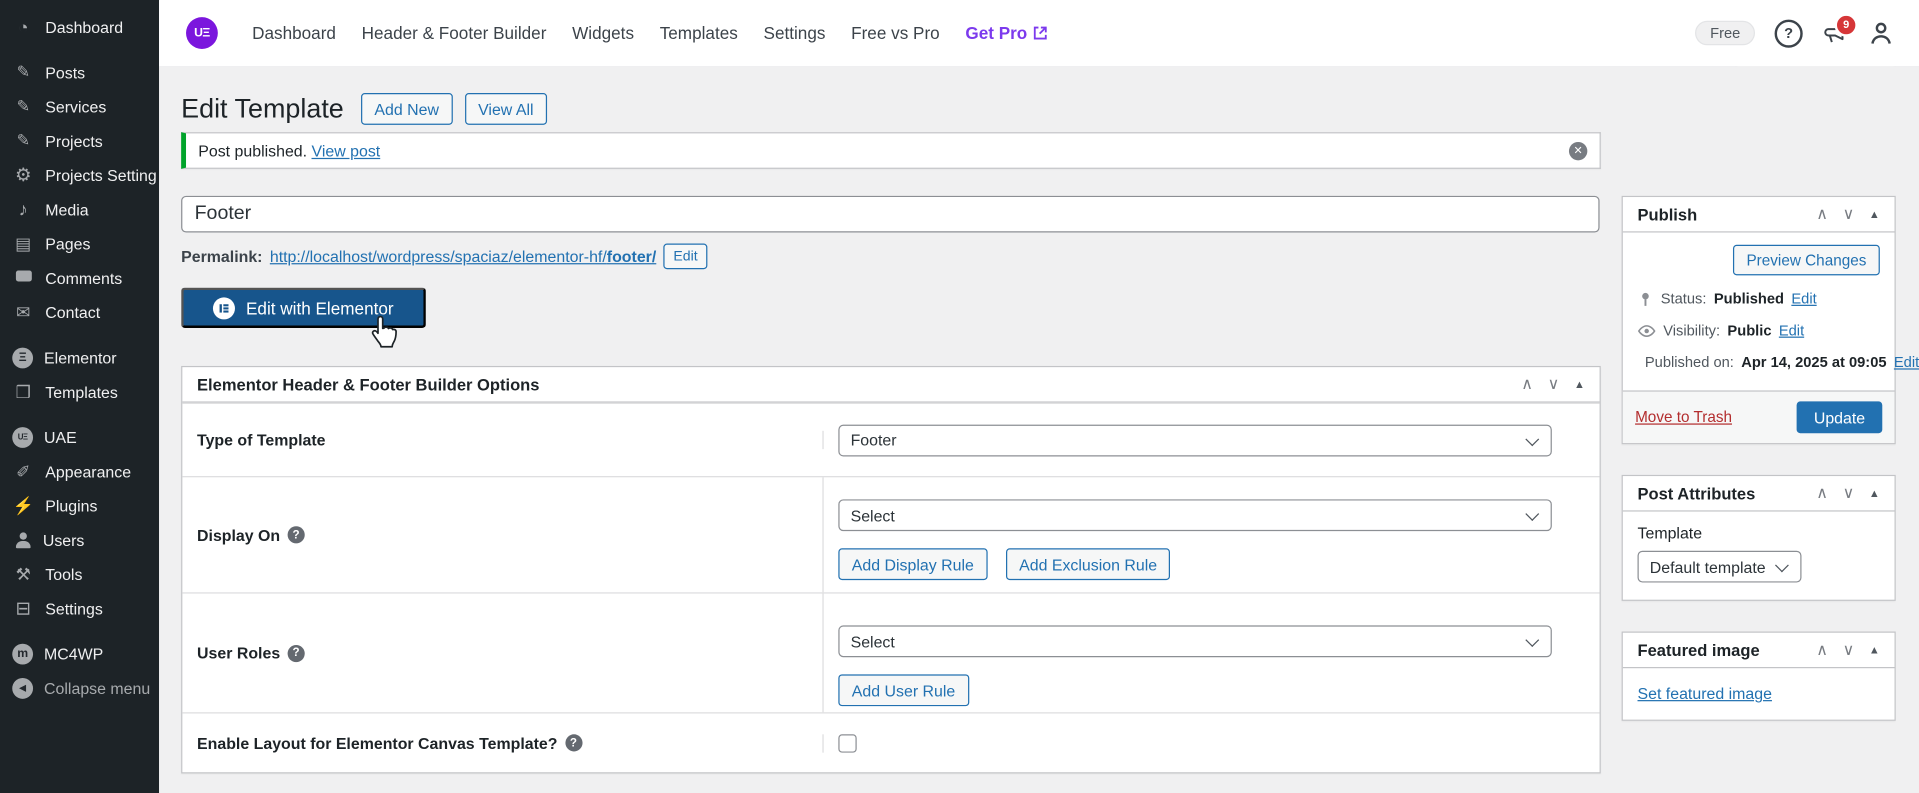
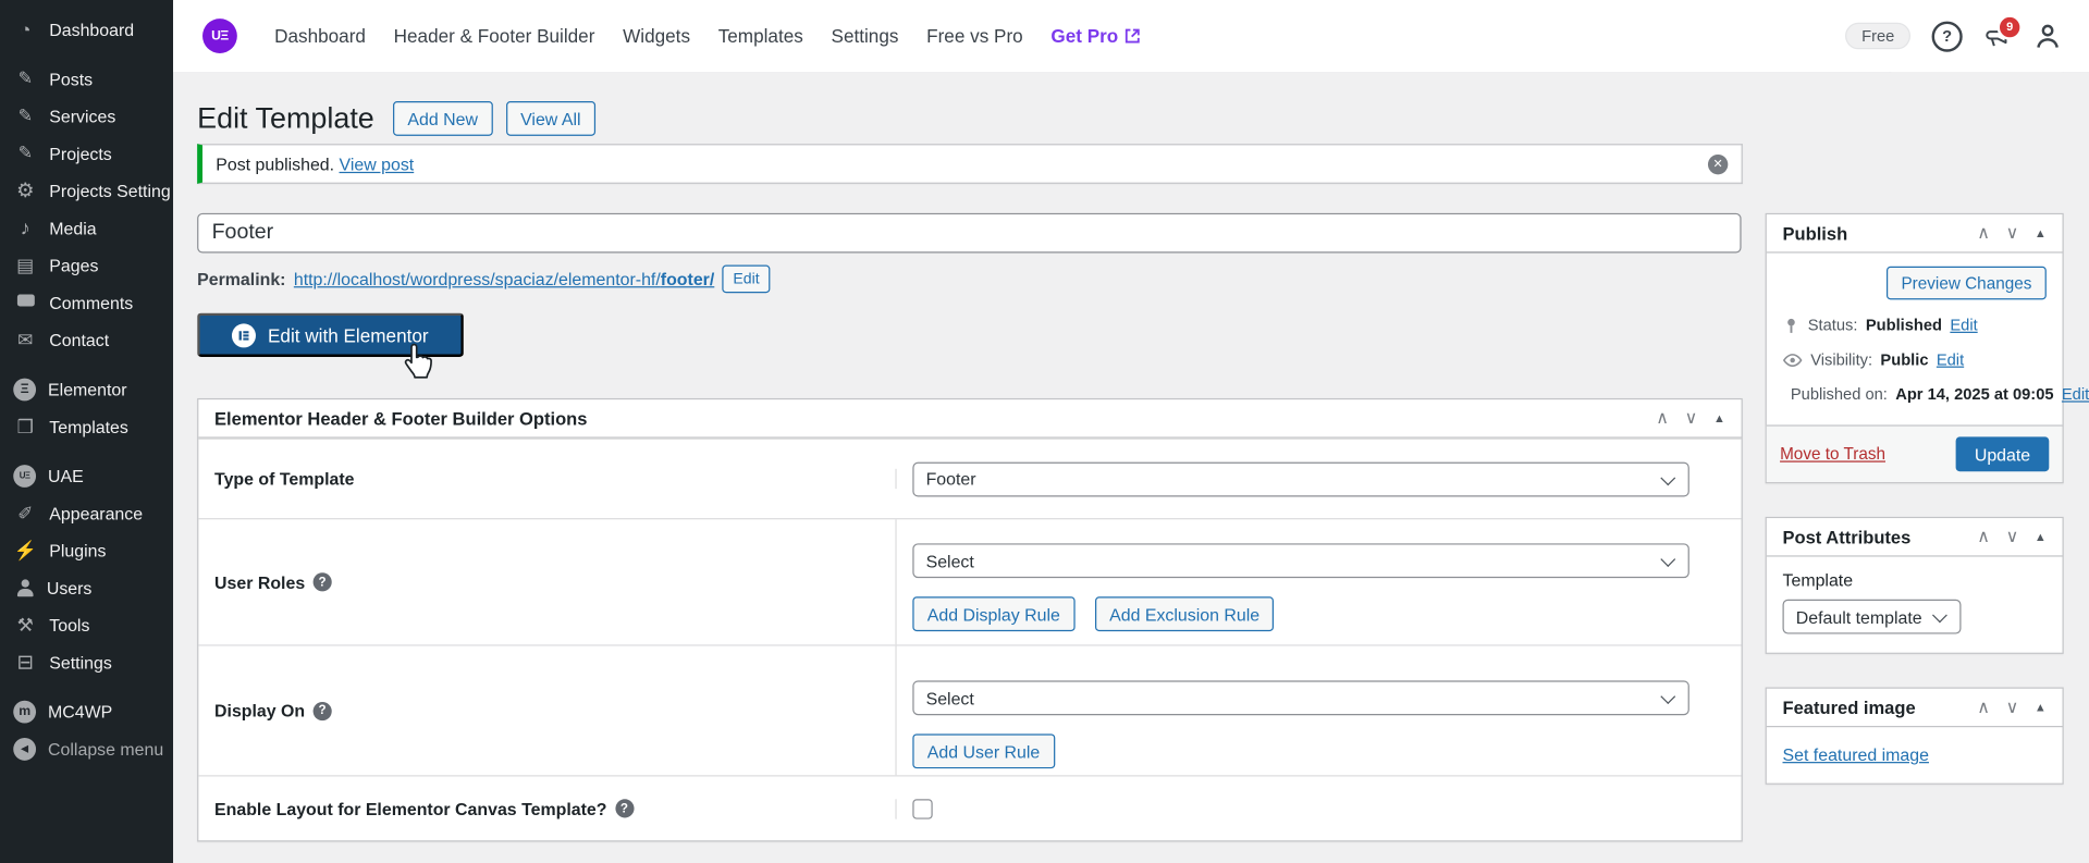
  Dashboard
  Posts
  Services
  Projects
  Projects Setting
  Media
  Pages
  Comments
  Contact
  Elementor
  Templates
  UAE
  Appearance
  Plugins
  Users
  Tools
  Settings
  MC4WP
  Collapse menu
  UΞ
  Dashboard
  Header & Footer Builder
  Widgets
  Templates
  Settings
  Free vs Pro
  Get Pro
  Free
  ?
  9
  Edit Template
  Add New
  View All
  Post published.
  View post
  ✕
  Footer
  Permalink:
  http://localhost/wordpress/spaciaz/elementor-hf/footer/
  Edit
  Edit with Elementor
  Elementor Header & Footer Builder Options
  Type of Template
  Footer
- Display On
+ User Roles
  Select
  Add Display Rule
  Add Exclusion Rule
- User Roles
+ Display On
  Select
  Add User Rule
  Enable Layout for Elementor Canvas Template?
  Publish
  Preview Changes
  Status:
  Published
  Edit
  Visibility:
  Public
  Edit
  Published on:
  Apr 14, 2025 at 09:05
  Edit
  Move to Trash
  Update
  Post Attributes
  Template
  Default template
  Featured image
  Set featured image
